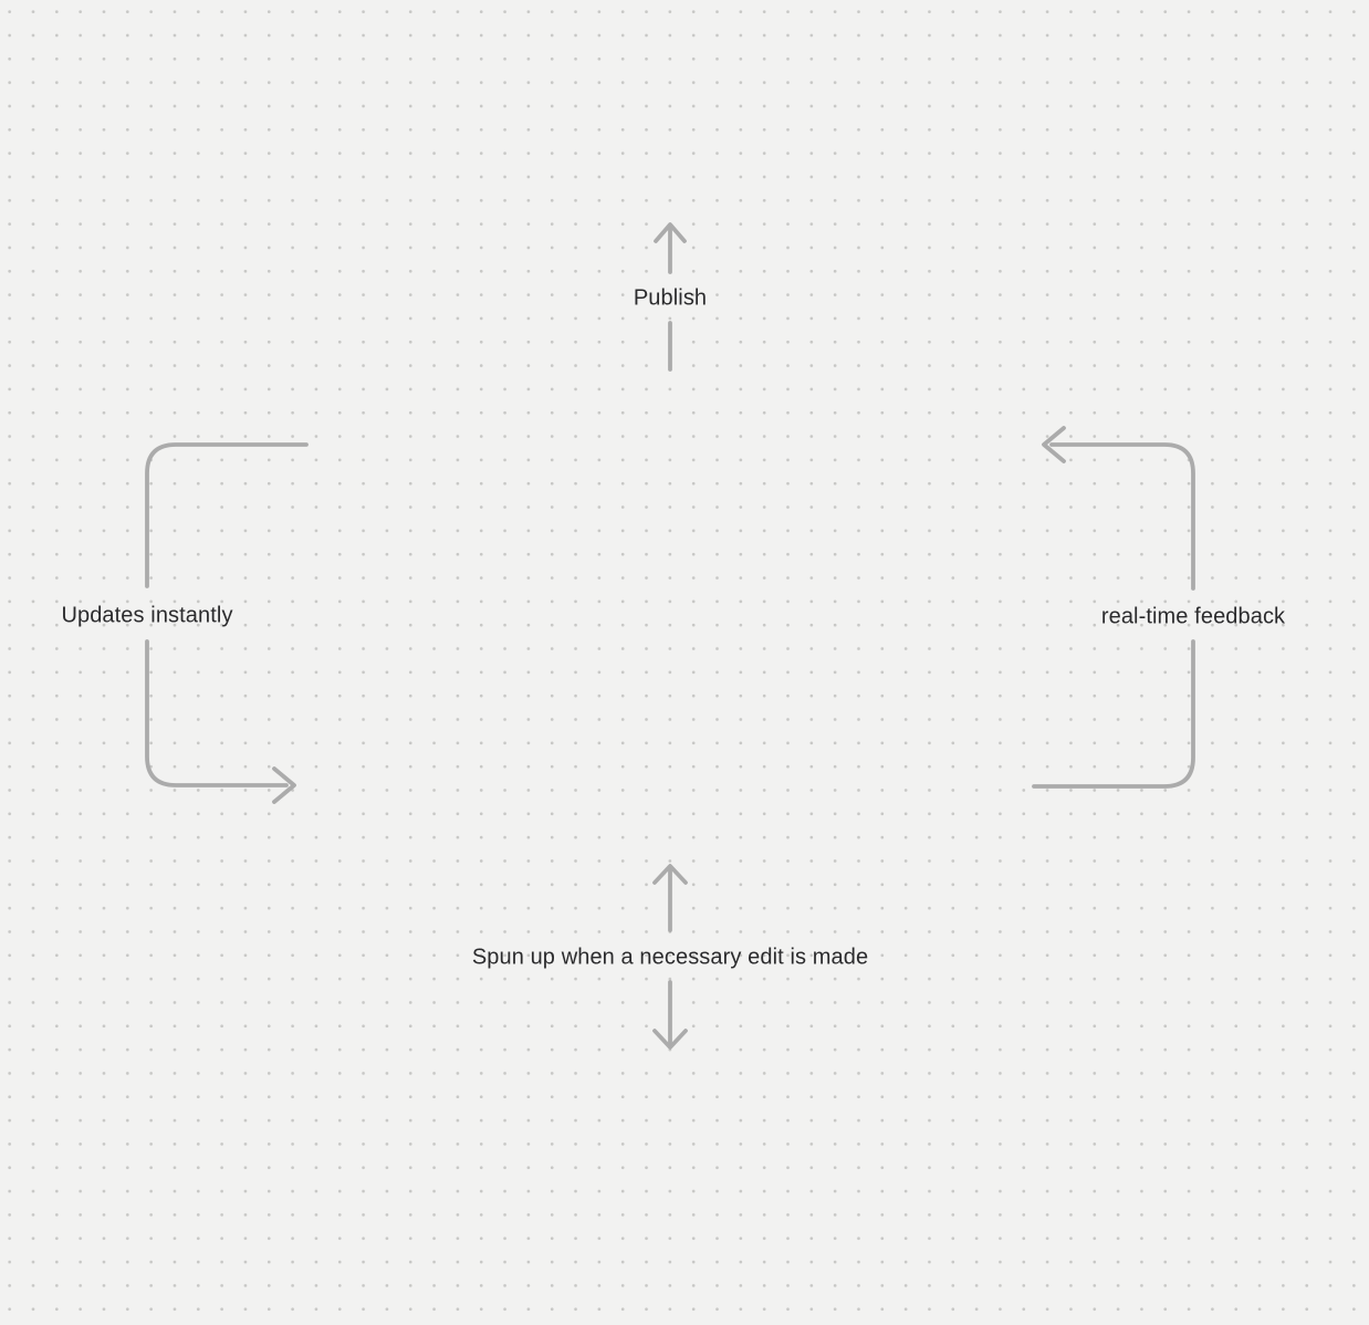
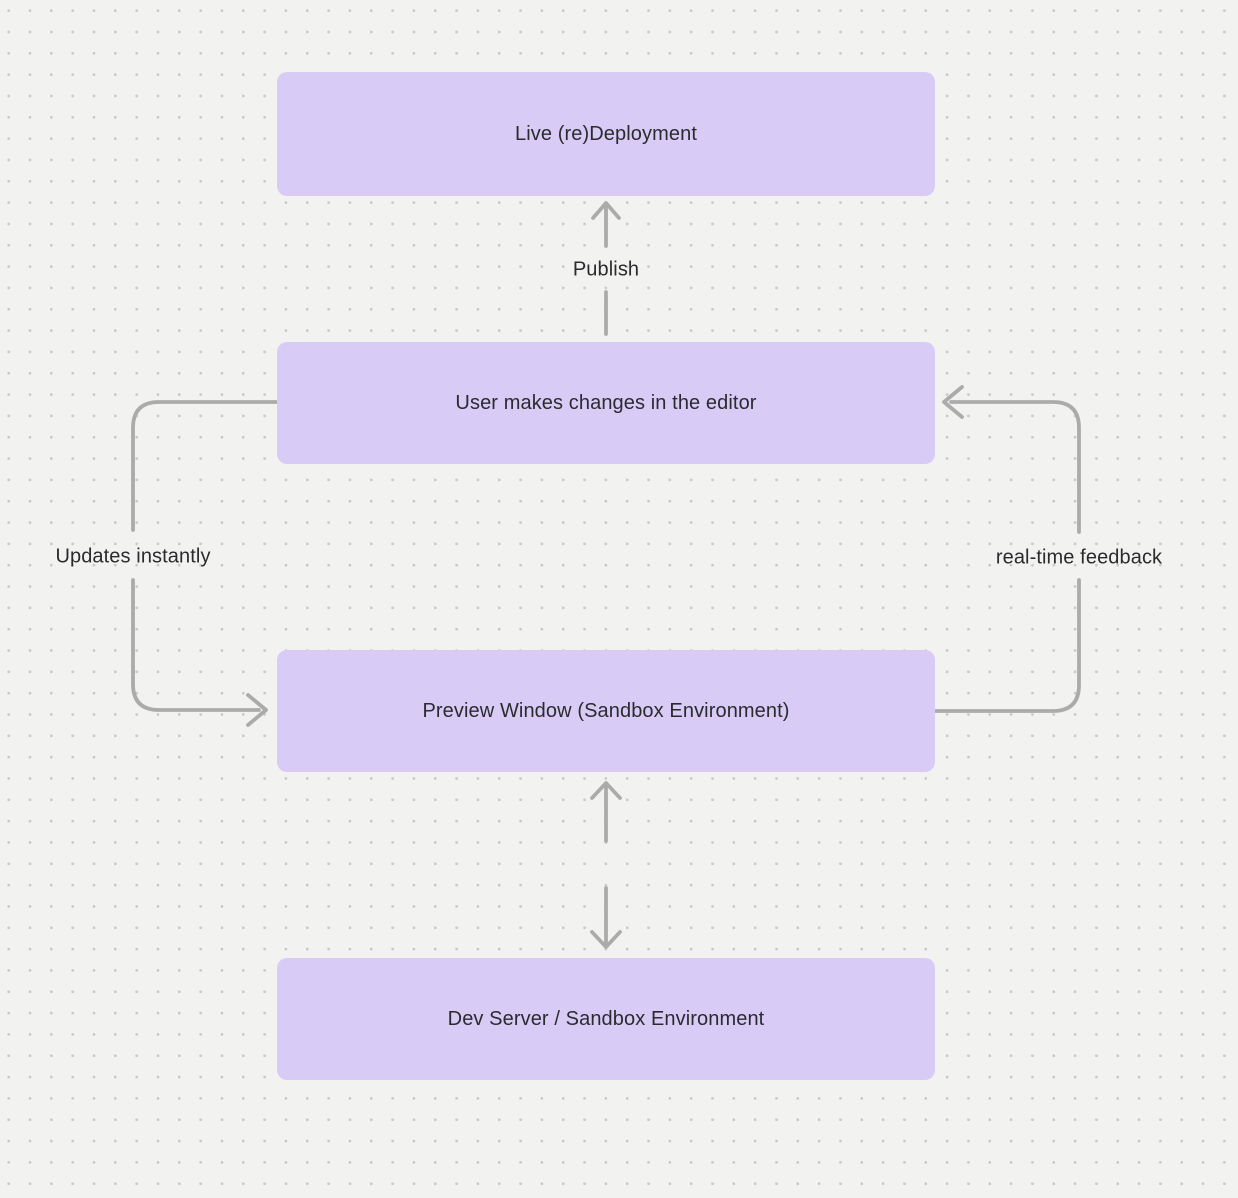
+ Live (re)Deployment
+ User makes changes in the editor
+ Preview Window (Sandbox Environment)
+ Dev Server / Sandbox Environment
  Publish
  Updates instantly
  real-time feedback
- Spun up when a necessary edit is made
